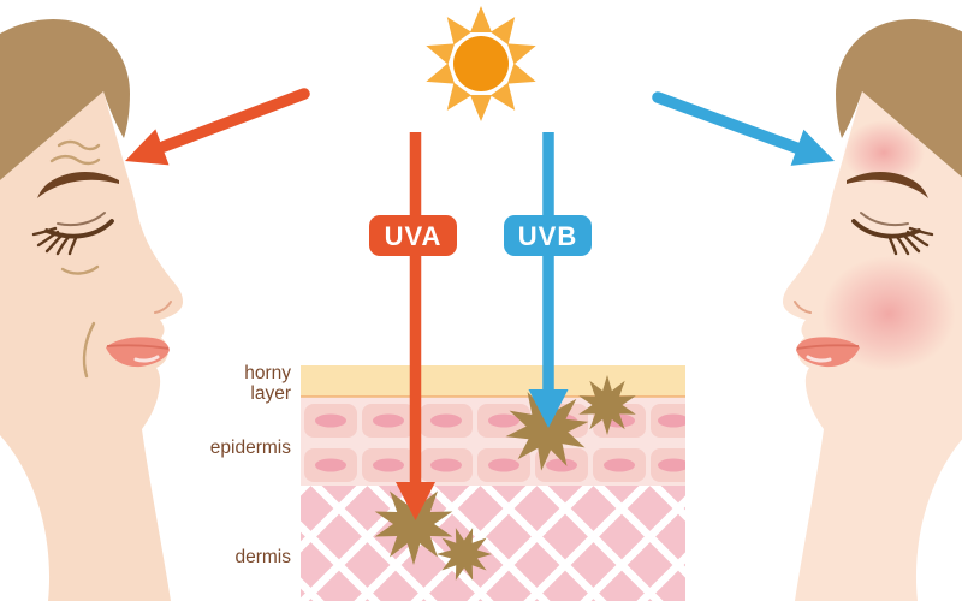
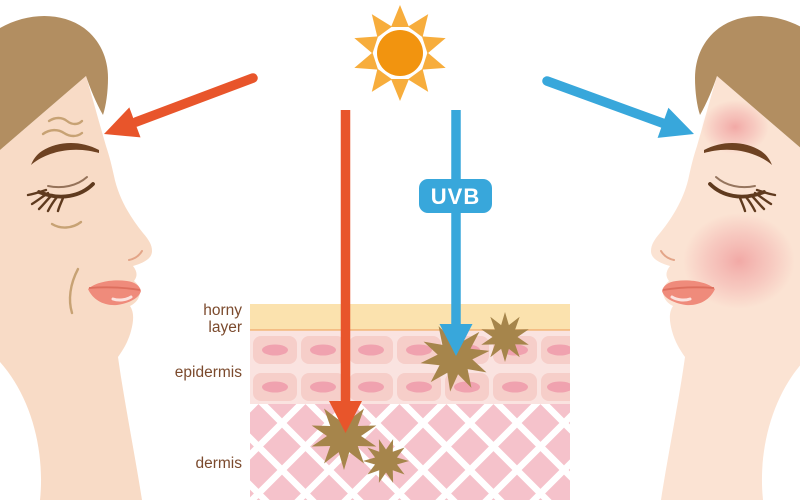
  horny
  layer
  epidermis
  dermis
- UVA
  UVB
